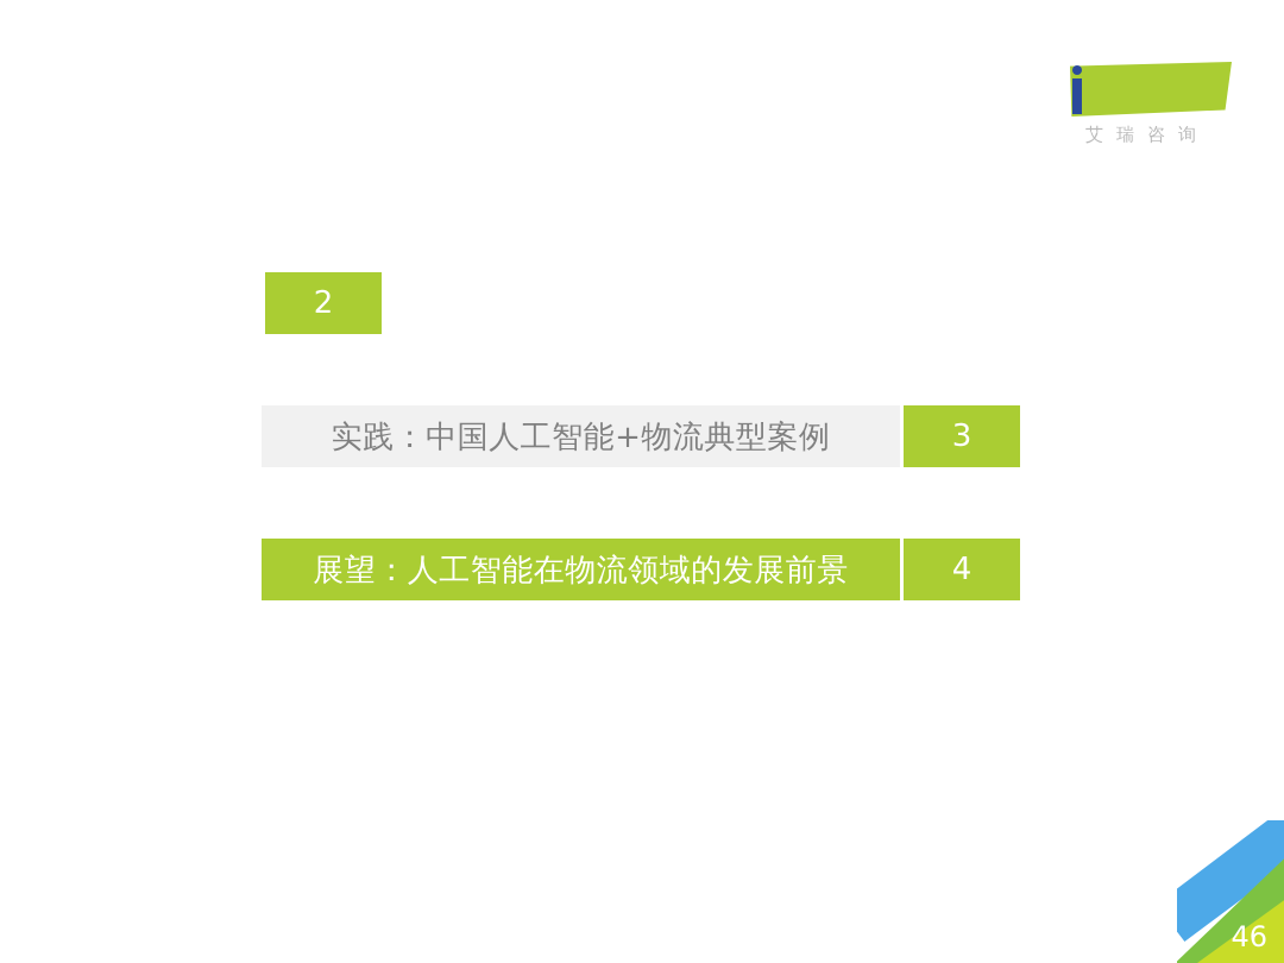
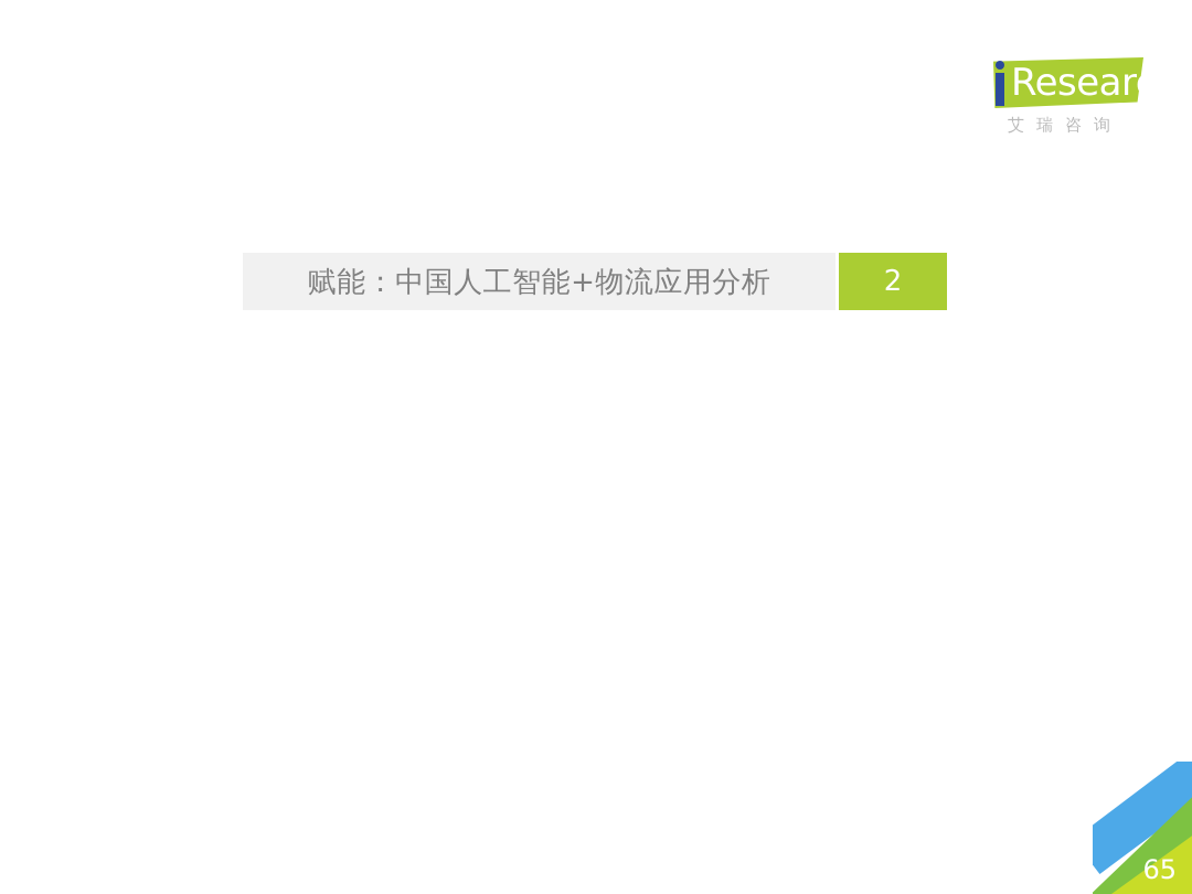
+ Research
  艾瑞咨询
+ 赋能：中国人工智能+物流应用分析
  2
- 实践：中国人工智能+物流典型案例
- 3
- 展望：人工智能在物流领域的发展前景
- 4
- 46
+ 65
